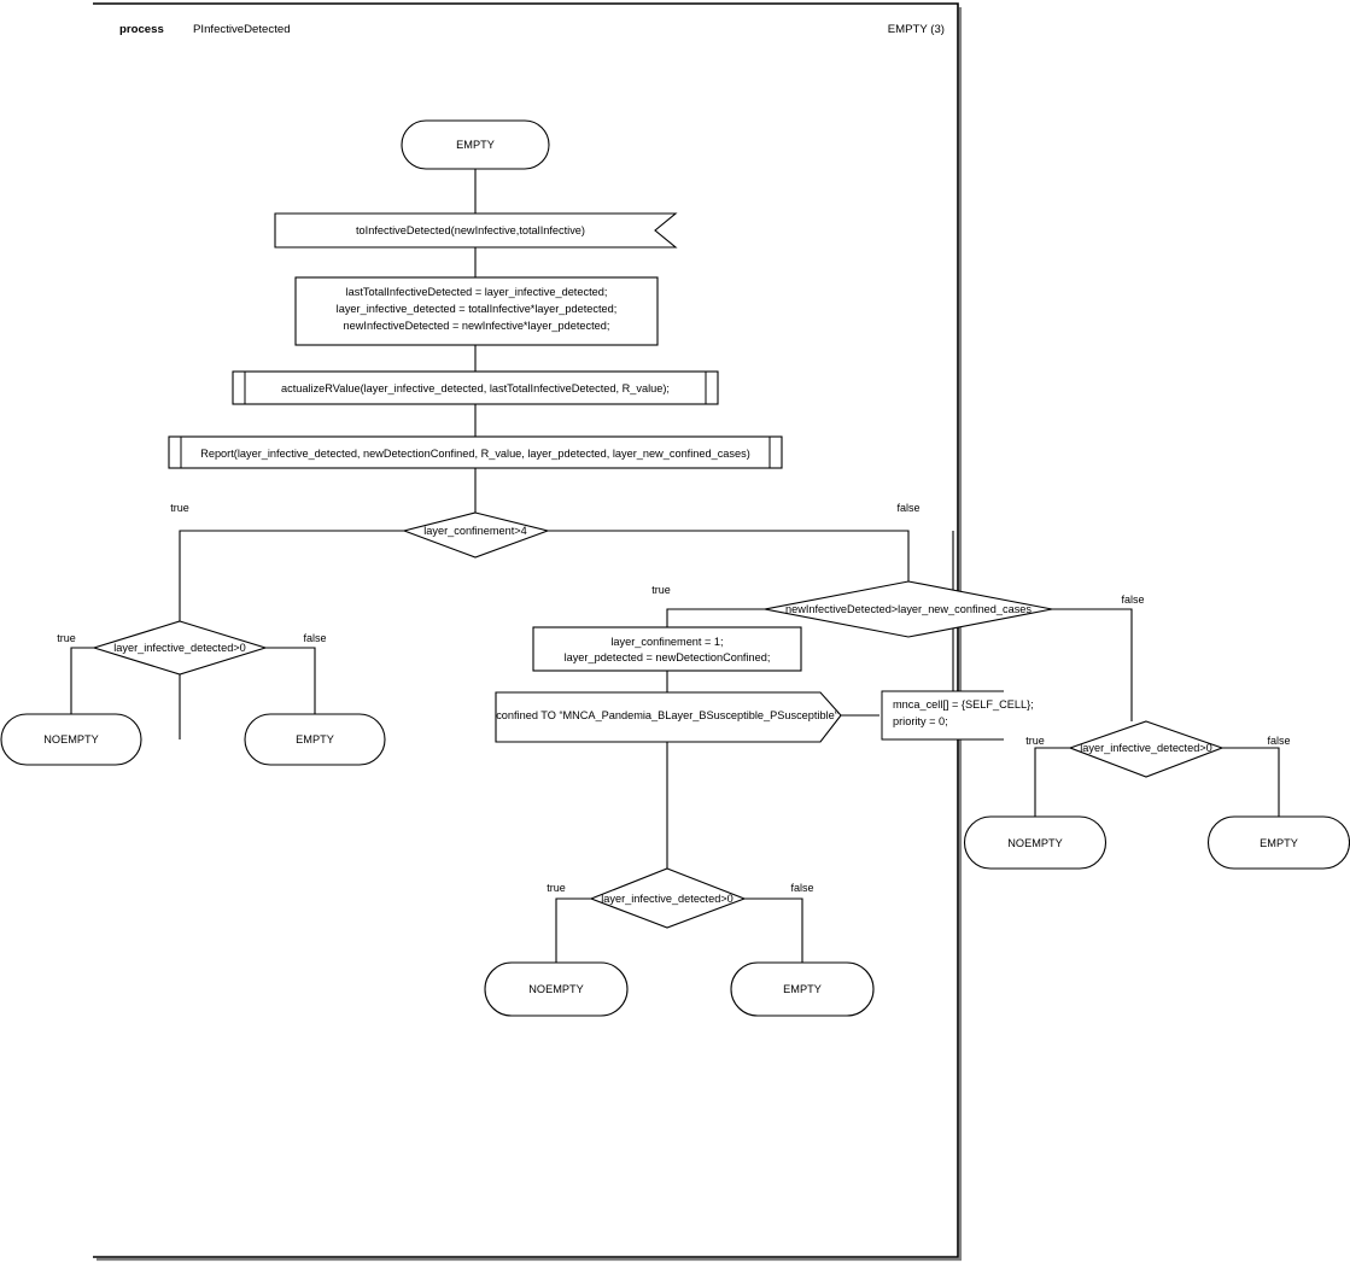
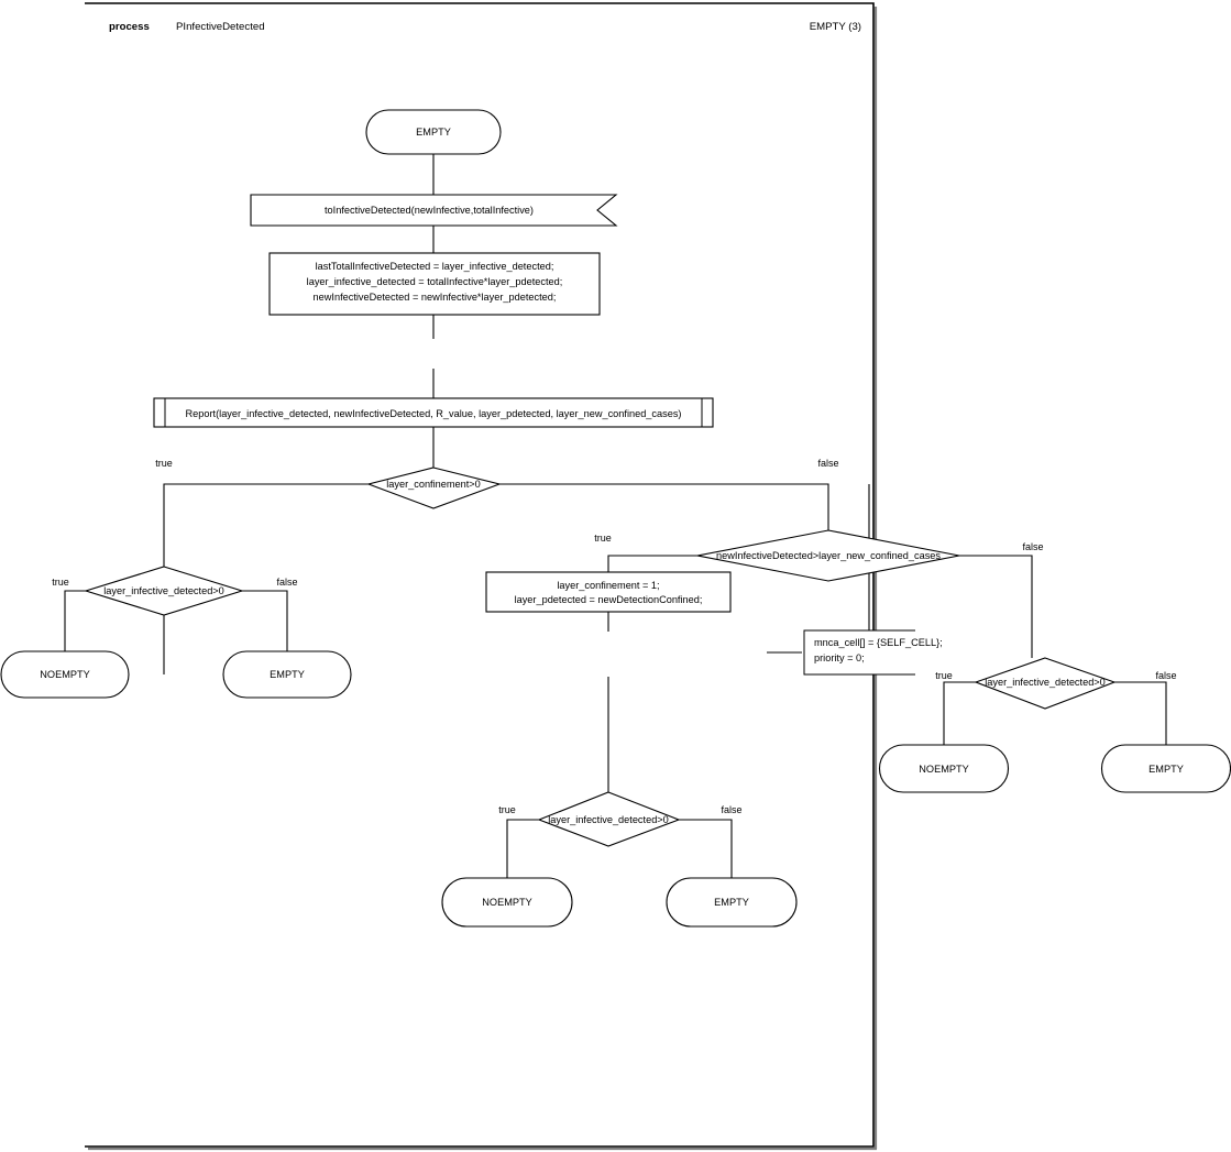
  process
  PInfectiveDetected
  EMPTY (3)
  EMPTY
  toInfectiveDetected(newInfective,totalInfective)
  lastTotalInfectiveDetected = layer_infective_detected;
  layer_infective_detected = totalInfective*layer_pdetected;
  newInfectiveDetected = newInfective*layer_pdetected;
- actualizeRValue(layer_infective_detected, lastTotalInfectiveDetected, R_value);
- Report(layer_infective_detected, newDetectionConfined, R_value, layer_pdetected, layer_new_confined_cases)
+ Report(layer_infective_detected, newInfectiveDetected, R_value, layer_pdetected, layer_new_confined_cases)
- layer_confinement>4
+ layer_confinement>0
  true
  false
  layer_infective_detected>0
  true
  false
  NOEMPTY
  EMPTY
  newInfectiveDetected>layer_new_confined_cases
  true
  false
  layer_confinement = 1;
  layer_pdetected = newDetectionConfined;
- confined TO “MNCA_Pandemia_BLayer_BSusceptible_PSusceptible”
  mnca_cell[] = {SELF_CELL};
  priority = 0;
  layer_infective_detected>0
  true
  false
  NOEMPTY
  EMPTY
  layer_infective_detected>0
  true
  false
  NOEMPTY
  EMPTY
